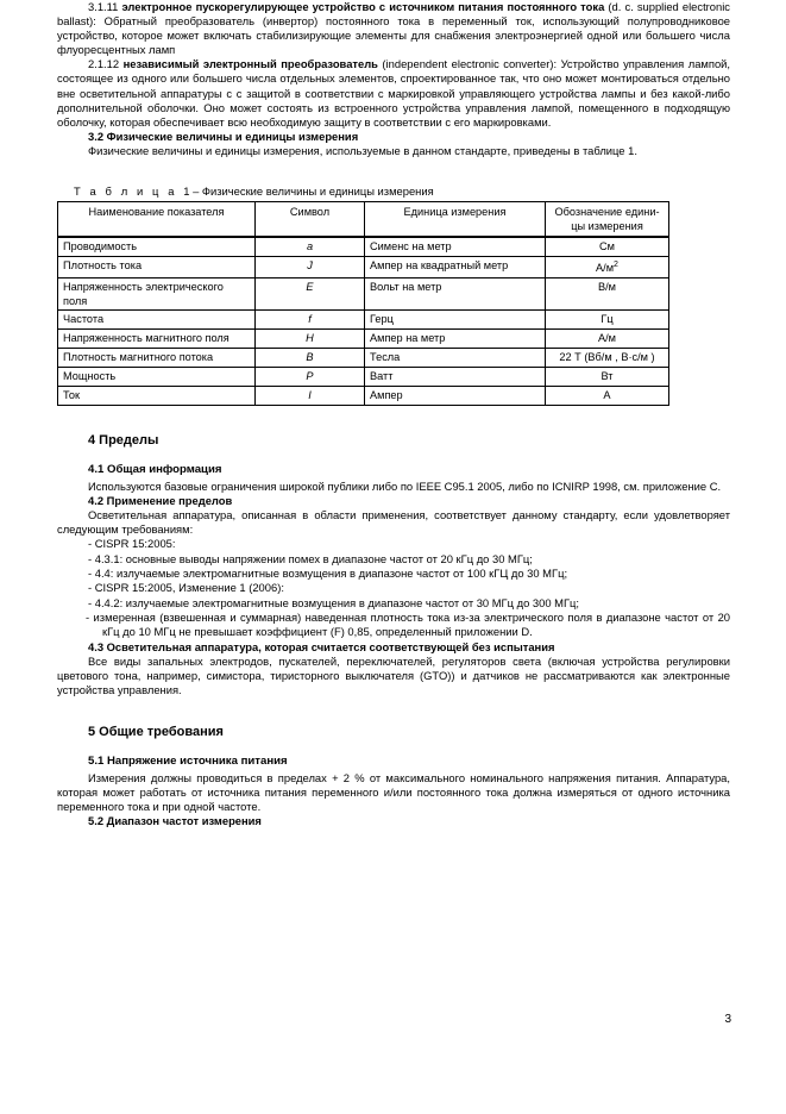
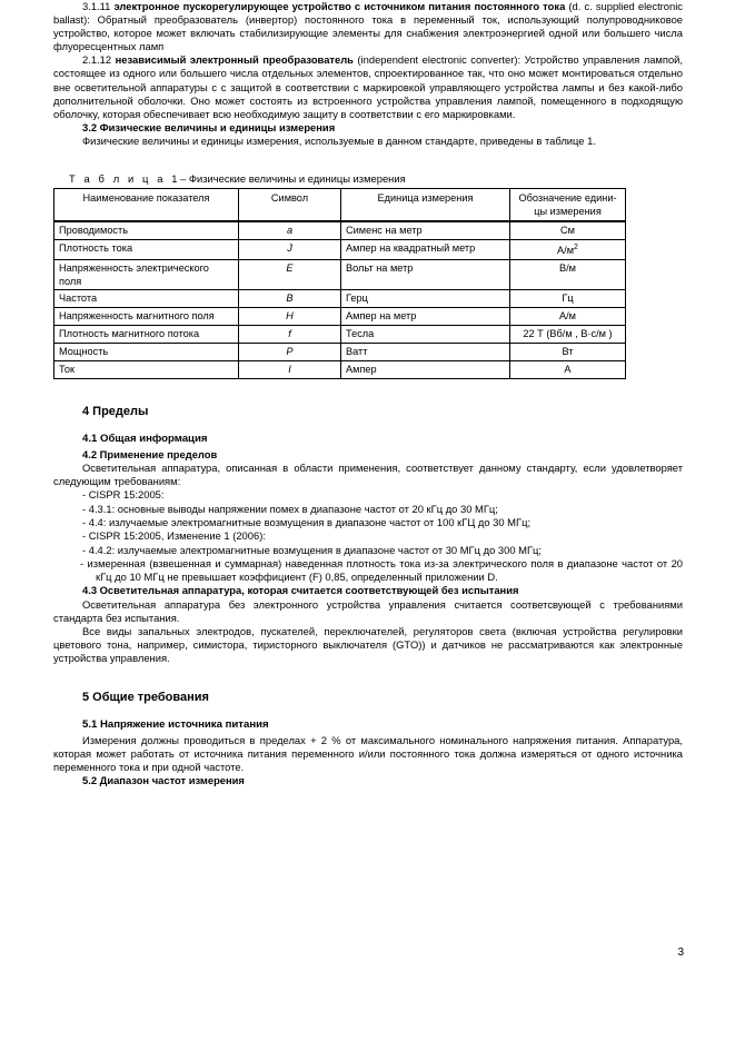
  3.1.11 электронное пускорегулирующее устройство с источником питания постоянного тока (d. c. supplied electronic ballast): Обратный преобразователь (инвертор) постоянного тока в переменный ток, использующий полупроводниковое устройство, которое может включать стабилизирующие элементы для снабжения электроэнергией одной или большего числа флуоресцентных ламп
  2.1.12 независимый электронный преобразователь (independent electronic converter): Устройство управления лампой, состоящее из одного или большего числа отдельных элементов, спроектированное так, что оно может монтироваться отдельно вне осветительной аппаратуры с с защитой в соответствии с маркировкой управляющего устройства лампы и без какой-либо дополнительной оболочки. Оно может состоять из встроенного устройства управления лампой, помещенного в подходящую оболочку, которая обеспечивает всю необходимую защиту в соответствии с его маркировками.
  3.2 Физические величины и единицы измерения
  Физические величины и единицы измерения, используемые в данном стандарте, приведены в таблице 1.
  Т а б л и ц а 1 – Физические величины и единицы измерения
  Наименование показателя	Символ	Единица измерения	Обозначение едини-цы измерения
  Проводимость	a	Сименс на метр	См
  Плотность тока	J	Ампер на квадратный метр	А/м
  Напряженность электрического поля	E	Вольт на метр	В/м
- Частота	f	Герц	Гц
+ Частота	B	Герц	Гц
  Напряженность магнитного поля	H	Ампер на метр	А/м
- Плотность магнитного потока	B	Тесла	22 Т (Вб/м , В·с/м )
+ Плотность магнитного потока	f	Тесла	22 Т (Вб/м , В·с/м )
  Мощность	P	Ватт	Вт
  Ток	I	Ампер	А
  4 Пределы
  4.1 Общая информация
- Используются базовые ограничения широкой публики либо по IEEE C95.1 2005, либо по ICNIRP 1998, см. приложение C.
  4.2 Применение пределов
  Осветительная аппаратура, описанная в области применения, соответствует данному стандарту, если удовлетворяет следующим требованиям:
  - CISPR 15:2005:
  - 4.3.1: основные выводы напряжении помех в диапазоне частот от 20 кГц до 30 МГц;
  - 4.4: излучаемые электромагнитные возмущения в диапазоне частот от 100 кГЦ до 30 МГц;
  - CISPR 15:2005, Изменение 1 (2006):
  - 4.4.2: излучаемые электромагнитные возмущения в диапазоне частот от 30 МГц до 300 МГц;
  - измеренная (взвешенная и суммарная) наведенная плотность тока из-за электрического поля в диапазоне частот от 20 кГц до 10 МГц не превышает коэффициент (F) 0,85, определенный приложении D.
  4.3 Осветительная аппаратура, которая считается соответствующей без испытания
+ Осветительная аппаратура без электронного устройства управления считается соответсвующей с требованиями стандарта без испытания.
  Все виды запальных электродов, пускателей, переключателей, регуляторов света (включая устройства регулировки цветового тона, например, симистора, тиристорного выключателя (GTO)) и датчиков не рассматриваются как электронные устройства управления.
  5 Общие требования
  5.1 Напряжение источника питания
  Измерения должны проводиться в пределах + 2 % от максимального номинального напряжения питания. Аппаратура, которая может работать от источника питания переменного и/или постоянного тока должна измеряться от одного источника переменного тока и при одной частоте.
  5.2 Диапазон частот измерения
  3
